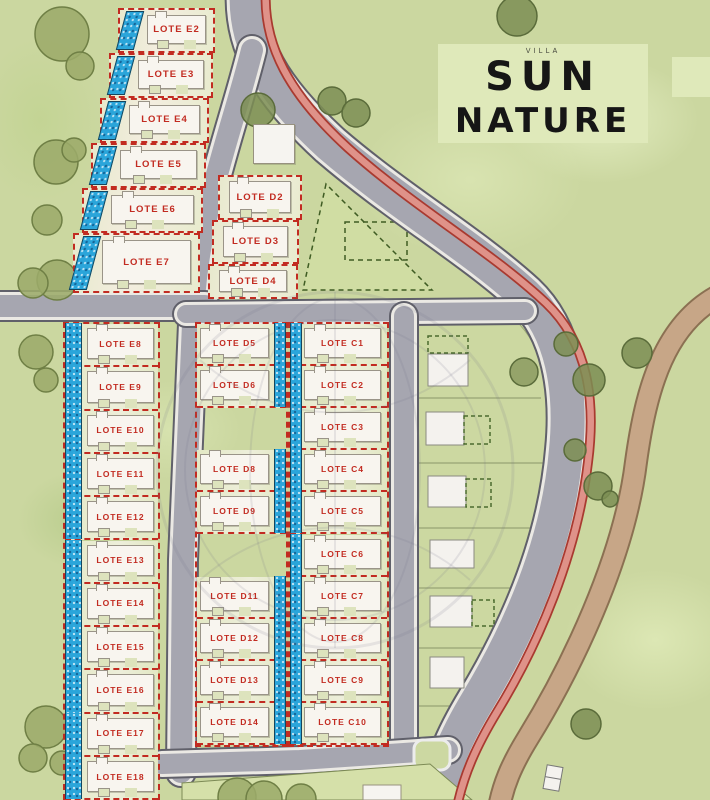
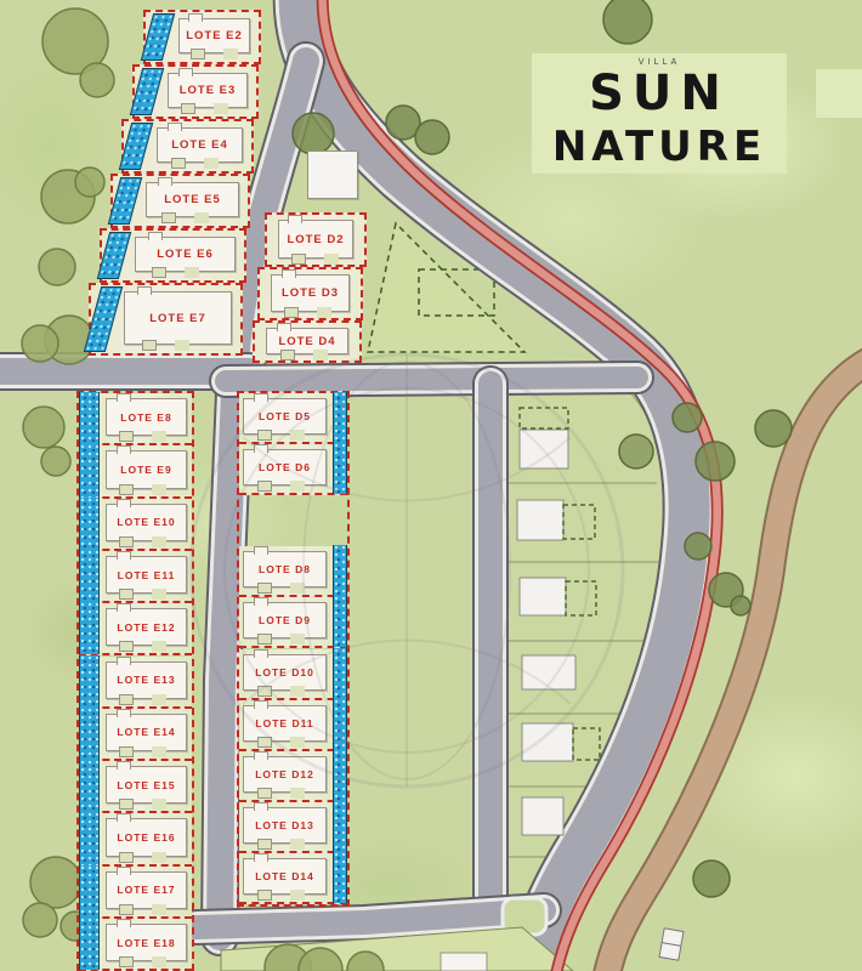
  LOTE E2
  LOTE E3
  LOTE E4
  LOTE E5
  LOTE E6
  LOTE E7
  LOTE D2
  LOTE D3
  LOTE D4
  LOTE E8
  LOTE E9
  LOTE E10
  LOTE E11
  LOTE E12
  LOTE E13
  LOTE E14
  LOTE E15
  LOTE E16
  LOTE E17
  LOTE E18
  LOTE D5
  LOTE D6
  LOTE D8
  LOTE D9
+ LOTE D10
  LOTE D11
  LOTE D12
  LOTE D13
  LOTE D14
- LOTE C1
- LOTE C2
- LOTE C3
- LOTE C4
- LOTE C5
- LOTE C6
- LOTE C7
- LOTE C8
- LOTE C9
- LOTE C10
  VILLA
  SUN
  NATURE
